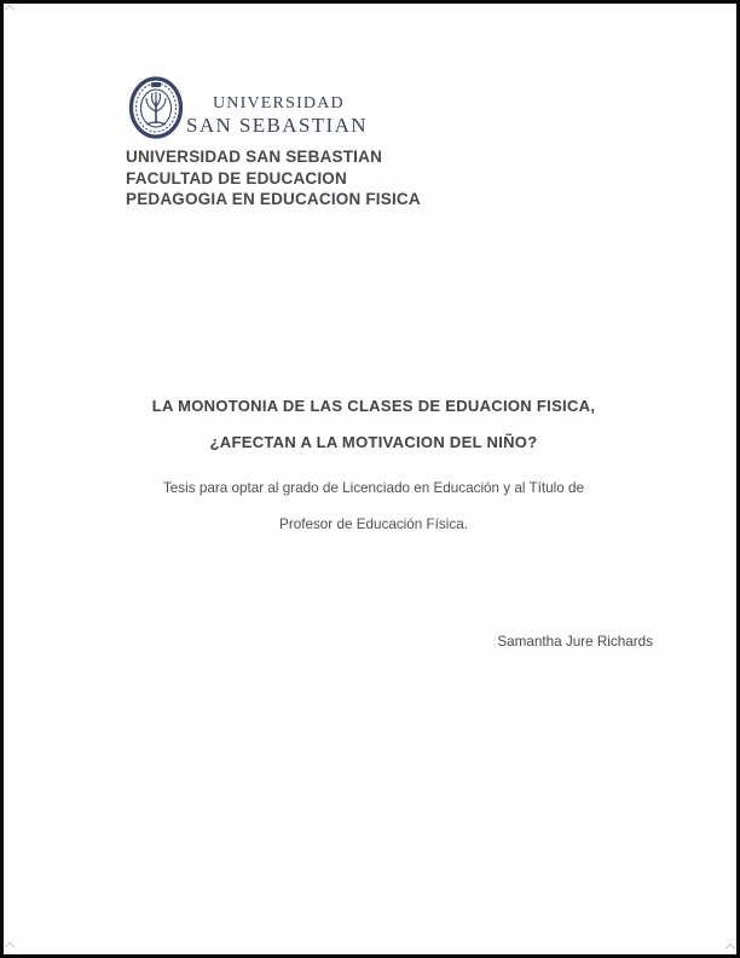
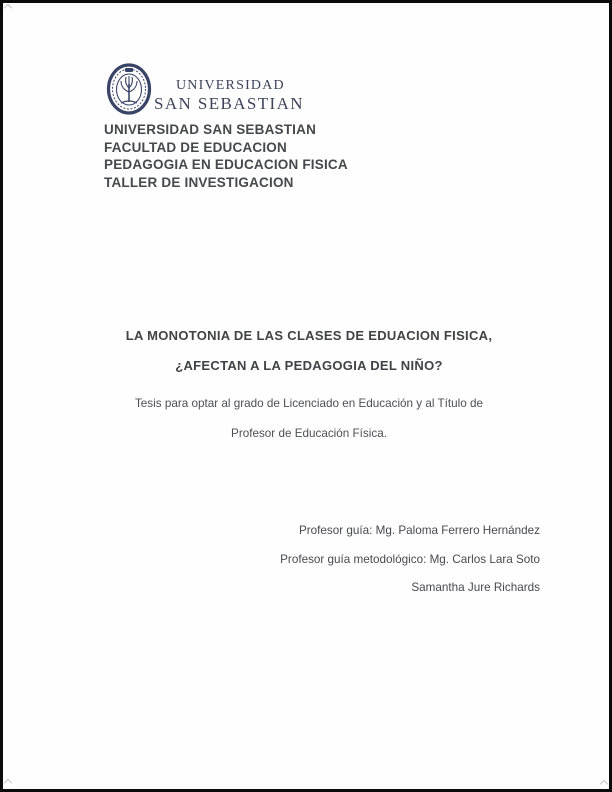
  UNIVERSIDAD
  SAN SEBASTIAN
  UNIVERSIDAD SAN SEBASTIAN
  FACULTAD DE EDUCACION
  PEDAGOGIA EN EDUCACION FISICA
+ TALLER DE INVESTIGACION
  LA MONOTONIA DE LAS CLASES DE EDUACION FISICA,
- ¿AFECTAN A LA MOTIVACION DEL NIÑO?
+ ¿AFECTAN A LA PEDAGOGIA DEL NIÑO?
  Tesis para optar al grado de Licenciado en Educación y al Título de
  Profesor de Educación Física.
+ Profesor guía: Mg. Paloma Ferrero Hernández
+ Profesor guía metodológico: Mg. Carlos Lara Soto
  Samantha Jure Richards
